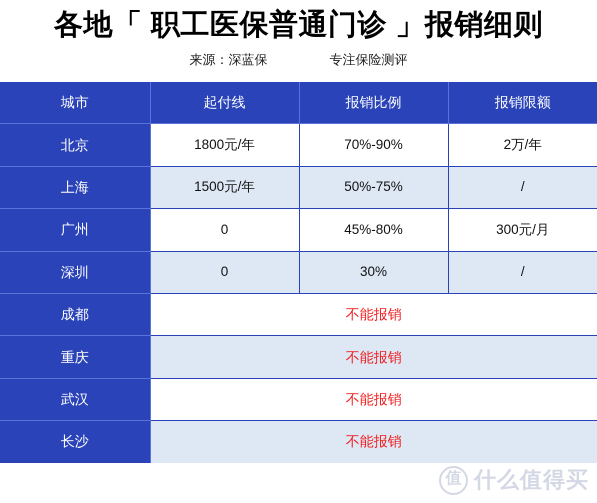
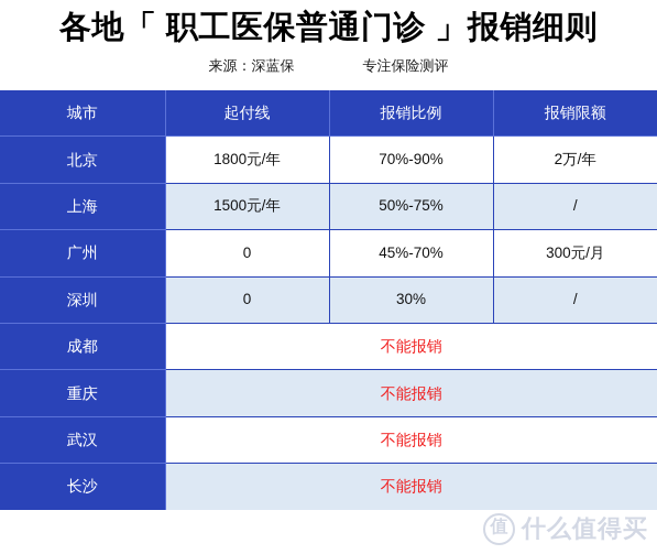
  各地「 职工医保普通门诊 」报销细则
  来源：深蓝保
  专注保险测评
  城市	起付线	报销比例	报销限额
  北京	1800元/年	70%-90%	2万/年
  上海	1500元/年	50%-75%	/
- 广州	0	45%-80%	300元/月
+ 广州	0	45%-70%	300元/月
  深圳	0	30%	/
  成都	不能报销
  重庆	不能报销
  武汉	不能报销
  长沙	不能报销
  值
  什么值得买
